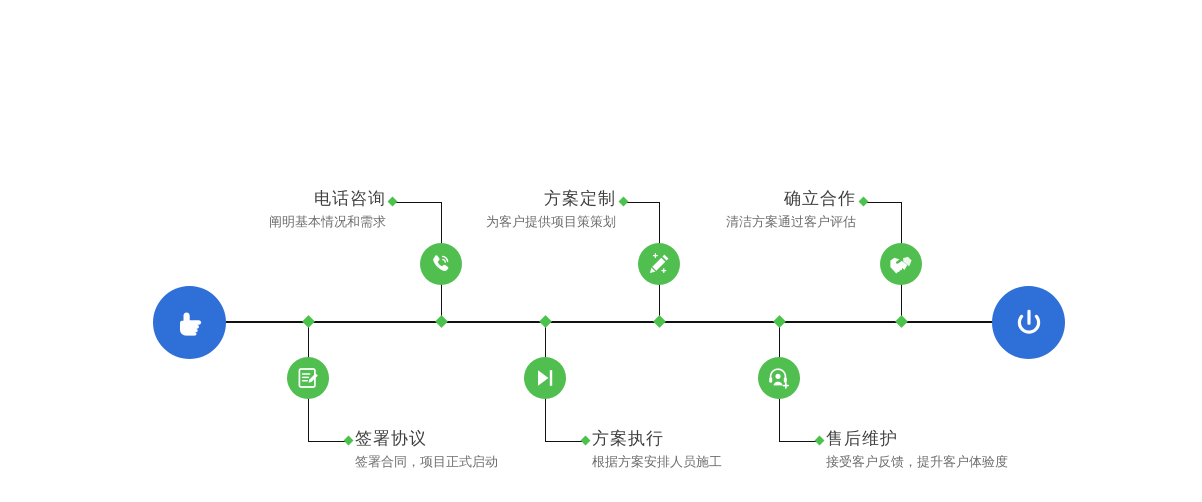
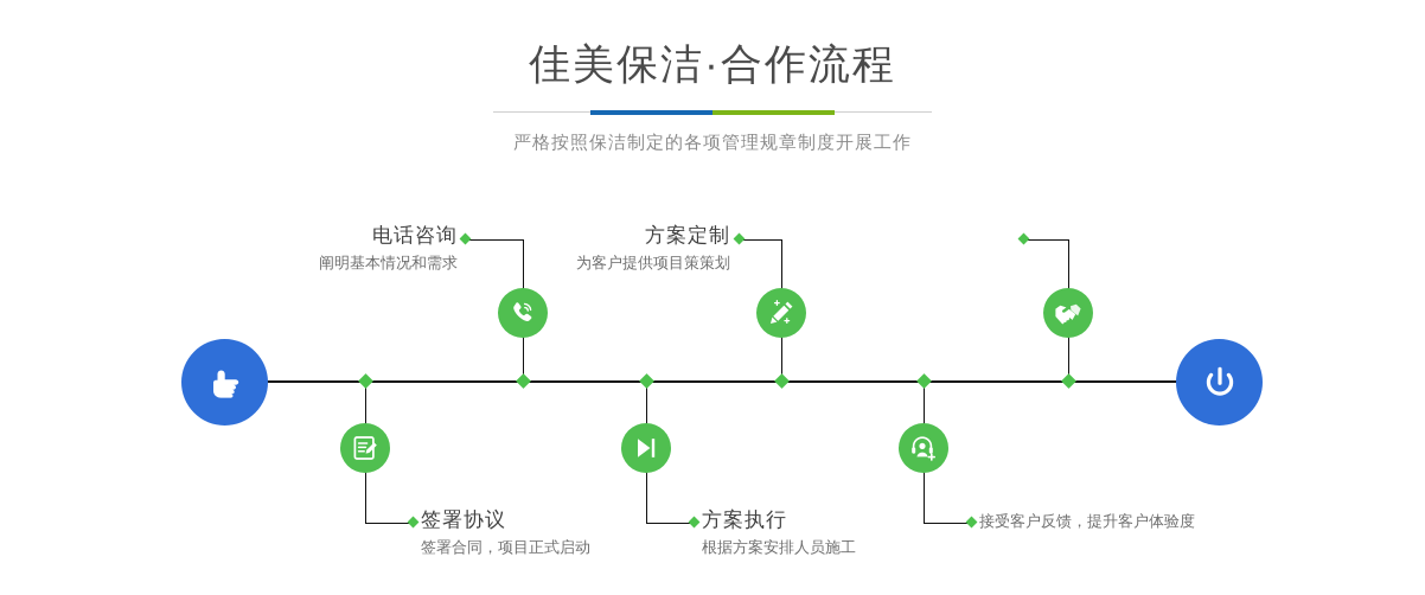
+ 佳美保洁·合作流程
+ 严格按照保洁制定的各项管理规章制度开展工作
  电话咨询
  阐明基本情况和需求
  签署协议
  签署合同，项目正式启动
  方案定制
  为客户提供项目策策划
  方案执行
  根据方案安排人员施工
- 确立合作
- 清洁方案通过客户评估
- 售后维护
  接受客户反馈，提升客户体验度
